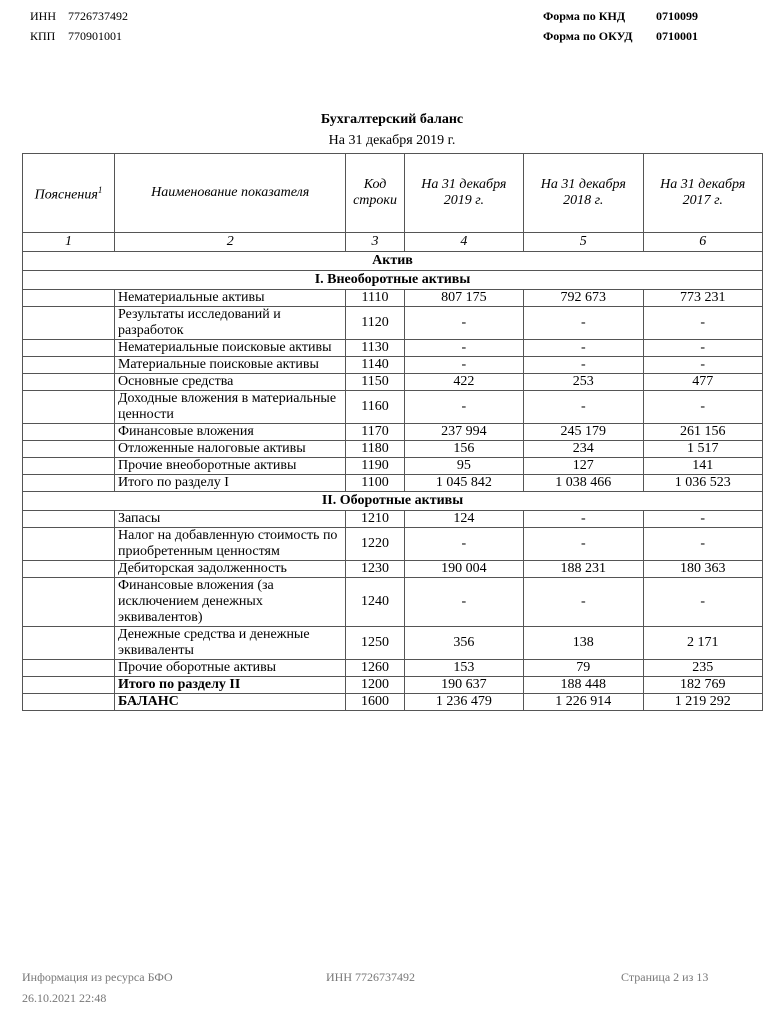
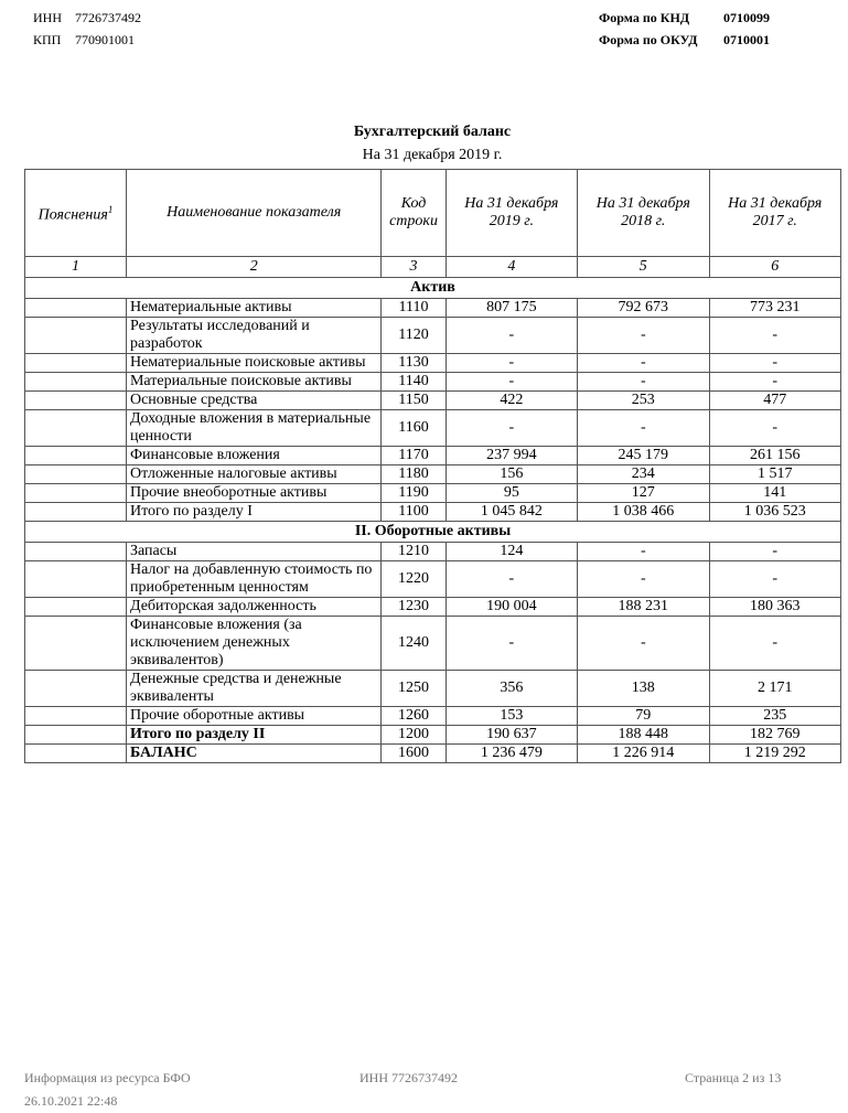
  ИНН 7726737492
  КПП 770901001
  Форма по КНД 0710099
  Форма по ОКУД 0710001
  Бухгалтерский баланс
  На 31 декабря 2019 г.
  Пояснения1	Наименование показателя	Код строки	На 31 декабря 2019 г.	На 31 декабря 2018 г.	На 31 декабря 2017 г.
  1	2	3	4	5	6
  Актив
- I. Внеоборотные активы
  	Нематериальные активы	1110	807 175	792 673	773 231
  	Результаты исследований и разработок	1120	-	-	-
  	Нематериальные поисковые активы	1130	-	-	-
  	Материальные поисковые активы	1140	-	-	-
  	Основные средства	1150	422	253	477
  	Доходные вложения в материальные ценности	1160	-	-	-
  	Финансовые вложения	1170	237 994	245 179	261 156
  	Отложенные налоговые активы	1180	156	234	1 517
  	Прочие внеоборотные активы	1190	95	127	141
  	Итого по разделу I	1100	1 045 842	1 038 466	1 036 523
  II. Оборотные активы
  	Запасы	1210	124	-	-
  	Налог на добавленную стоимость по приобретенным ценностям	1220	-	-	-
  	Дебиторская задолженность	1230	190 004	188 231	180 363
  	Финансовые вложения (за исключением денежных эквивалентов)	1240	-	-	-
  	Денежные средства и денежные эквиваленты	1250	356	138	2 171
  	Прочие оборотные активы	1260	153	79	235
  	Итого по разделу II	1200	190 637	188 448	182 769
  	БАЛАНС	1600	1 236 479	1 226 914	1 219 292
  Информация из ресурса БФО
  26.10.2021 22:48
  ИНН 7726737492
  Страница 2 из 13
